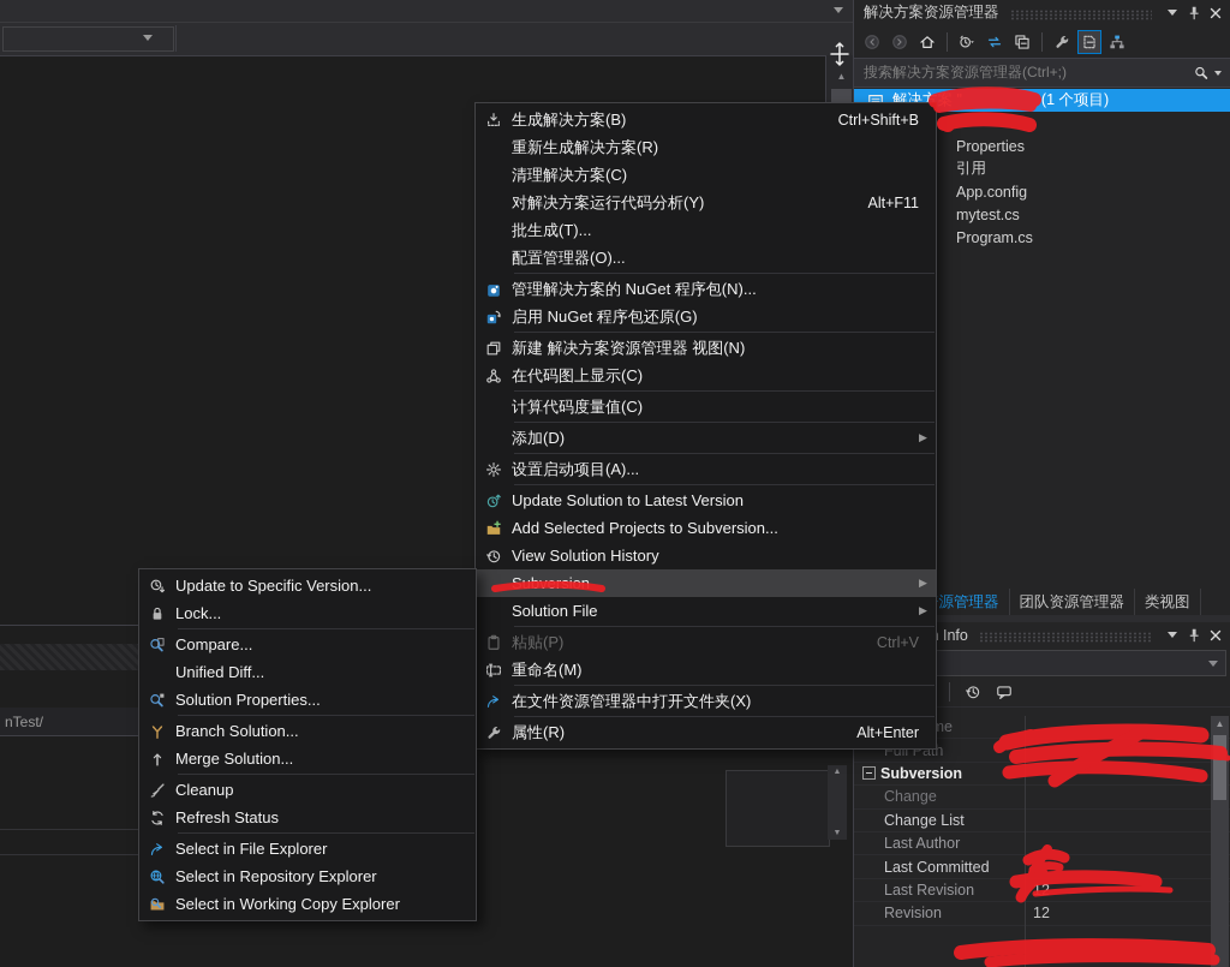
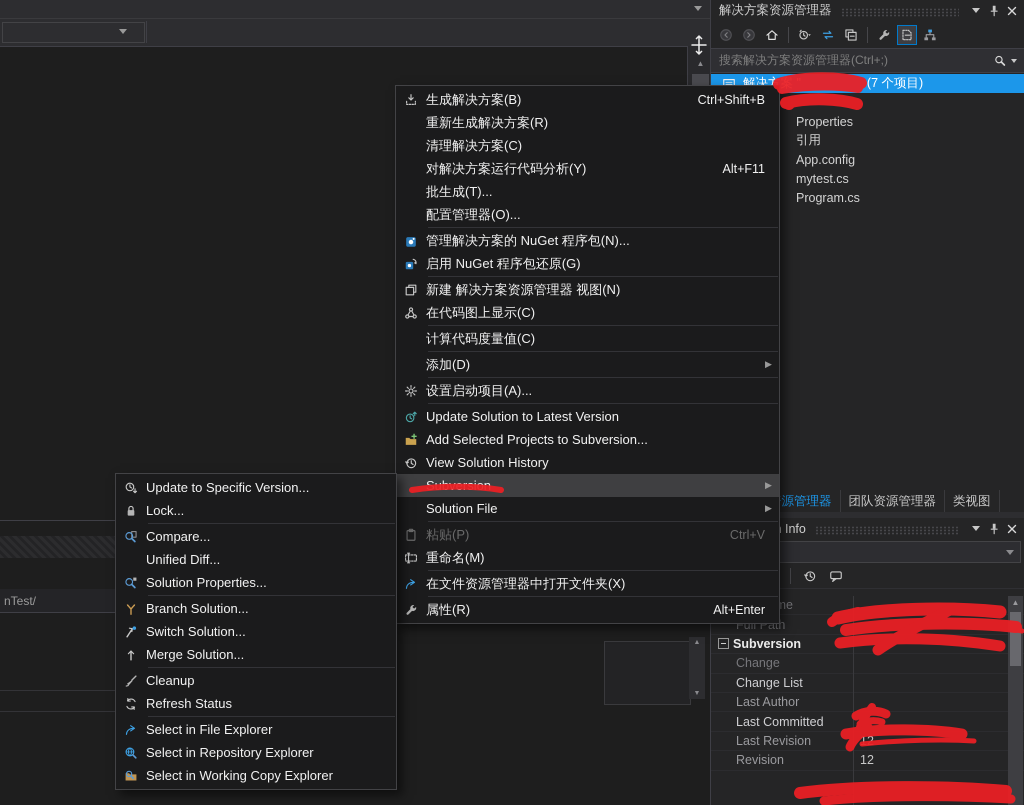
  ▲
  nTest/
  解决方案资源管理器
  搜索解决方案资源管理器(Ctrl+;)
- (1 个项目)
+ (7 个项目)
  Properties
  引用
  App.config
  mytest.cs
  Program.cs
  团队资源管理器
  类视图
  Full Path
  Subversion
  Change
  Change List
  Last Author
  Last Committed
  Last Revision
  Revision
  12
  ▲
  生成解决方案(B)
  Ctrl+Shift+B
  重新生成解决方案(R)
  清理解决方案(C)
  对解决方案运行代码分析(Y)
  Alt+F11
  批生成(T)...
  配置管理器(O)...
  管理解决方案的 NuGet 程序包(N)...
  启用 NuGet 程序包还原(G)
  新建 解决方案资源管理器 视图(N)
  在代码图上显示(C)
  计算代码度量值(C)
  添加(D)
  ▶
  设置启动项目(A)...
  Update Solution to Latest Version
  Add Selected Projects to Subversion...
  View Solution History
  ▶
  Solution File
  ▶
  粘贴(P)
  Ctrl+V
  重命名(M)
  在文件资源管理器中打开文件夹(X)
  属性(R)
  Alt+Enter
  Update to Specific Version...
  Lock...
  Compare...
  Unified Diff...
  Solution Properties...
  Branch Solution...
+ Switch Solution...
  Merge Solution...
  Cleanup
  Refresh Status
  Select in File Explorer
  Select in Repository Explorer
  Select in Working Copy Explorer
